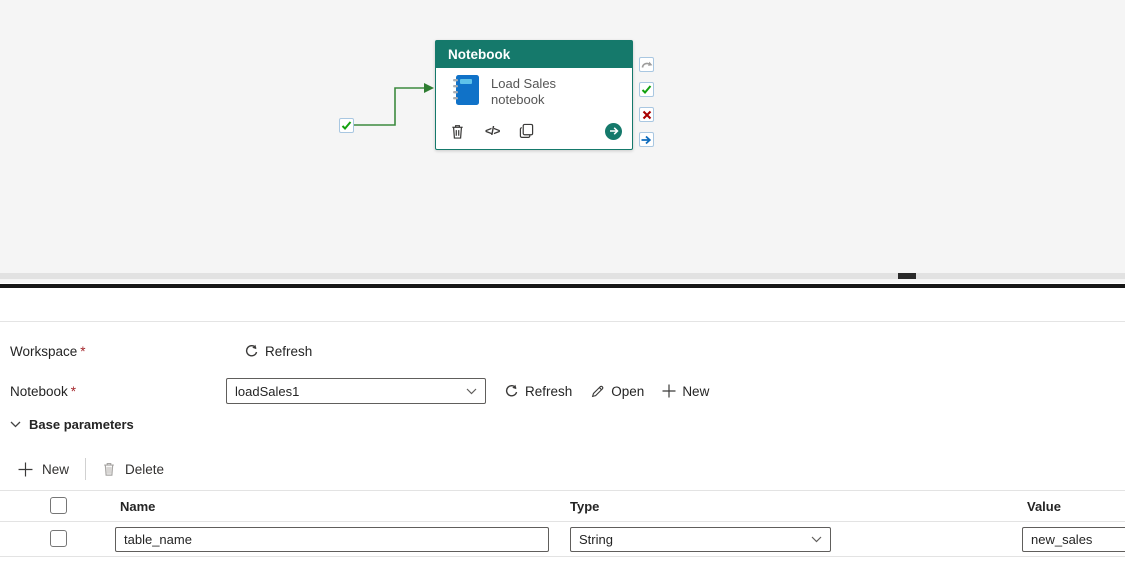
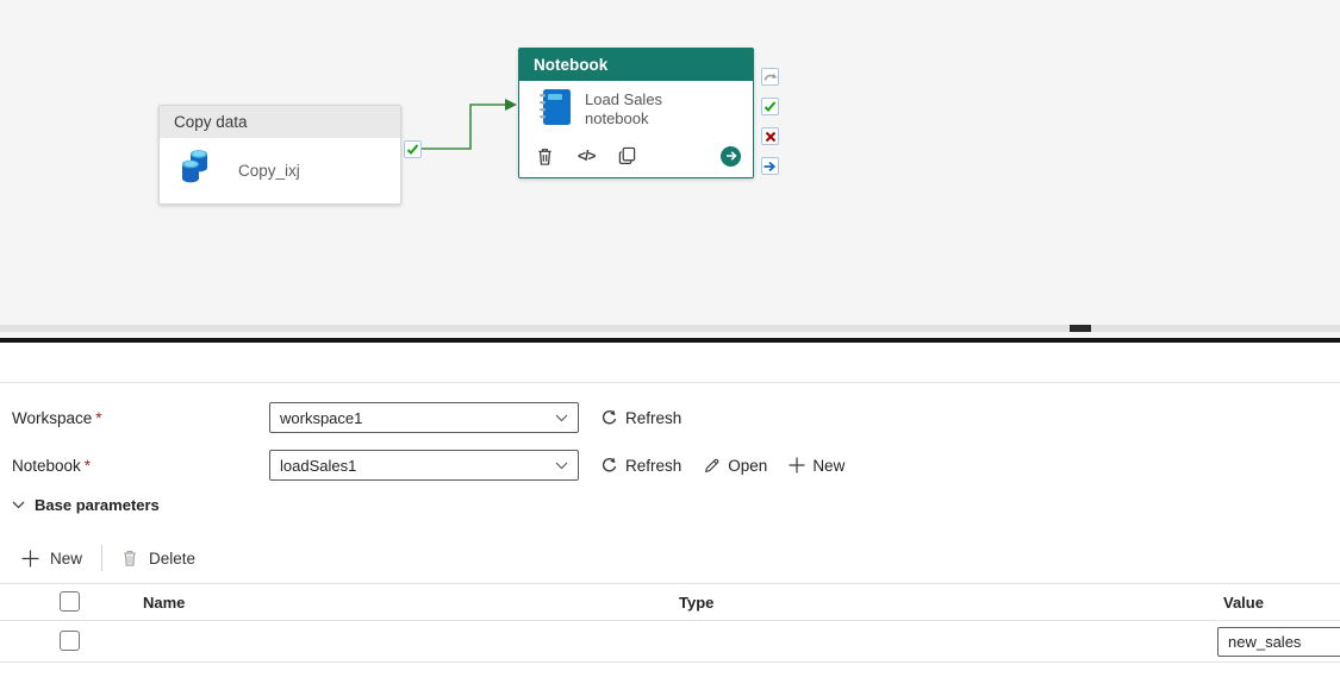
+ Copy data
+ Copy_ixj
  Notebook
  Load Sales notebook
  </>
  Workspace *
+ workspace1
  Refresh
  Notebook *
  loadSales1
  Refresh
  Open
  New
  Base parameters
  New
  Delete
  Name
  Type
  Value
- table_name
- String
  new_sales
